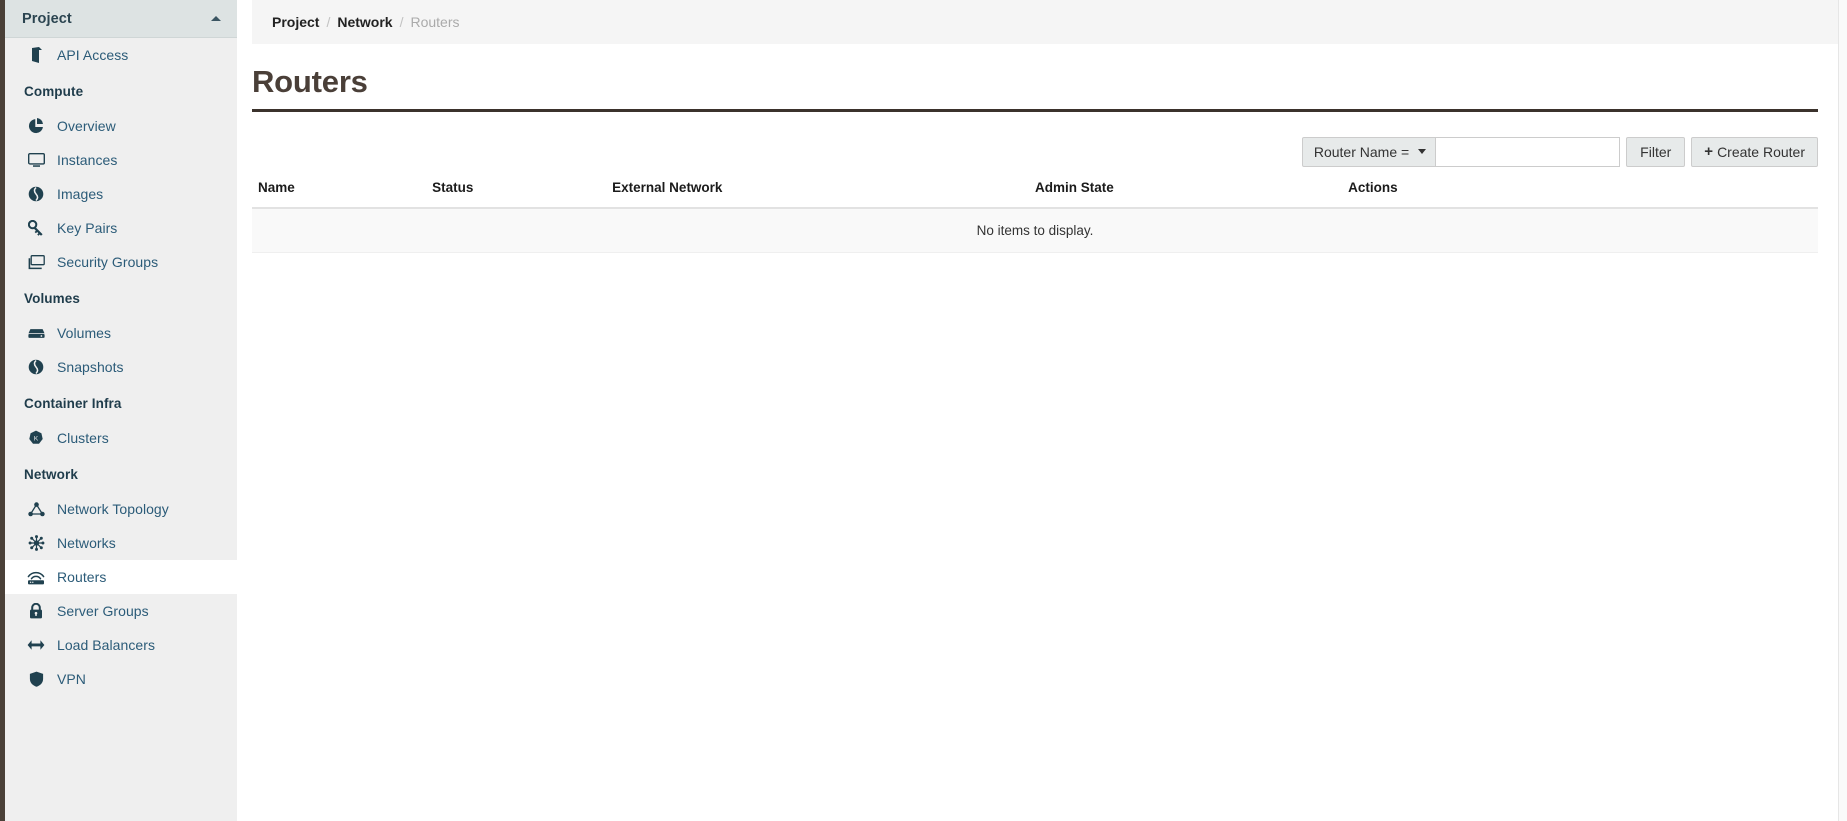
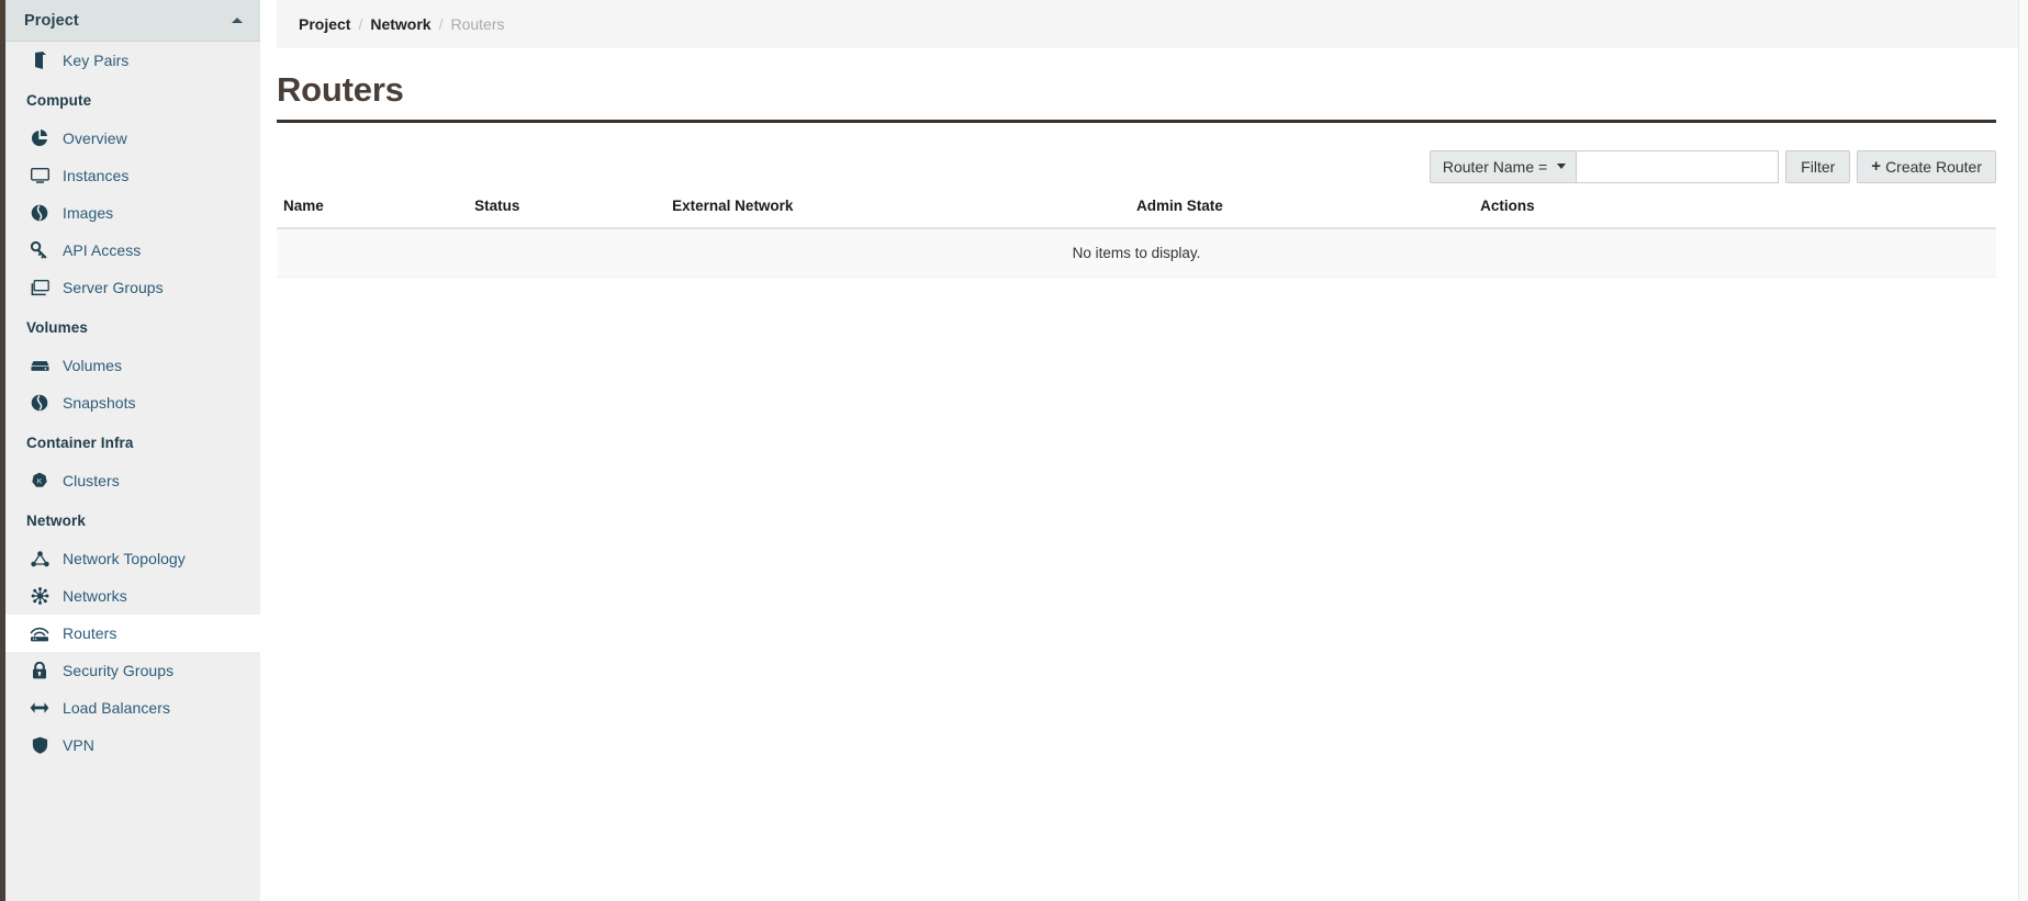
  Project
- API Access
+ Key Pairs
  Compute
  Overview
  Instances
  Images
- Key Pairs
+ API Access
- Security Groups
+ Server Groups
  Volumes
  Volumes
  Snapshots
  Container Infra
  Clusters
  Network
  Network Topology
  Networks
  Routers
- Server Groups
+ Security Groups
  Load Balancers
  VPN
  Project
  /
  Network
  /
  Routers
  Routers
  Router Name =
  Filter
  +
  Create Router
  Name	Status	External Network	Admin State	Actions
  No items to display.
